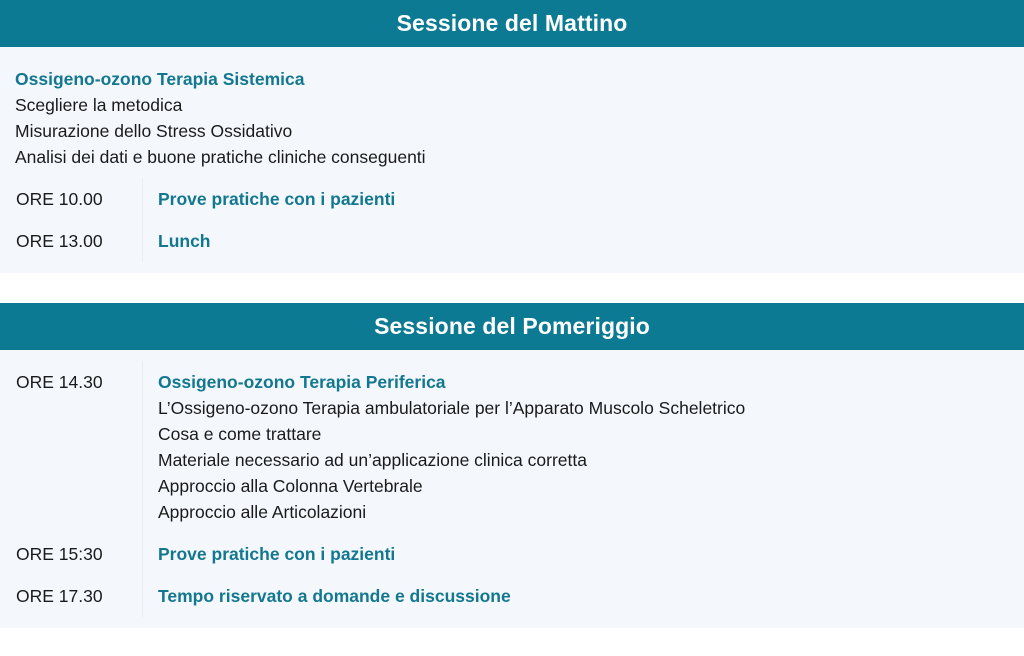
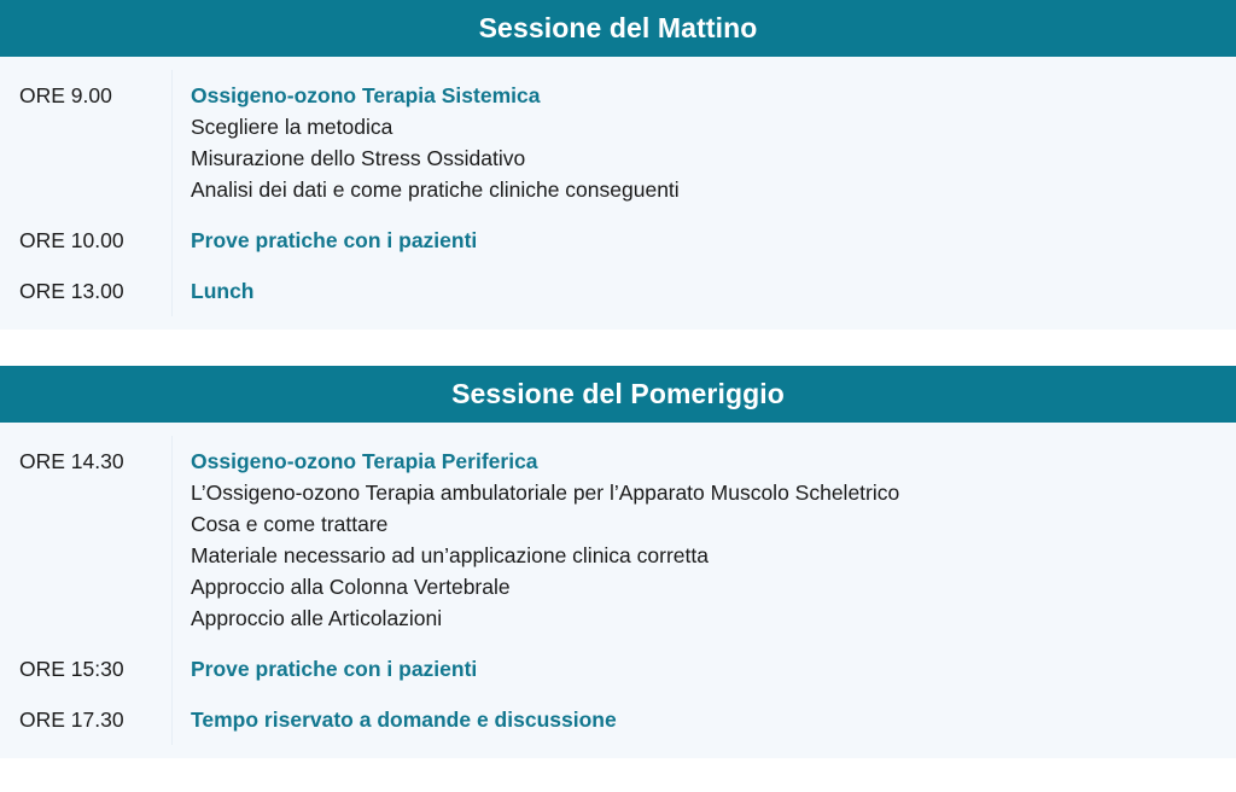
  Sessione del Mattino
+ ORE 9.00
  Ossigeno-ozono Terapia Sistemica
  Scegliere la metodica
  Misurazione dello Stress Ossidativo
- Analisi dei dati e buone pratiche cliniche conseguenti
+ Analisi dei dati e come pratiche cliniche conseguenti
  ORE 10.00
  Prove pratiche con i pazienti
  ORE 13.00
  Lunch
  Sessione del Pomeriggio
  ORE 14.30
  Ossigeno-ozono Terapia Periferica
  L’Ossigeno-ozono Terapia ambulatoriale per l’Apparato Muscolo Scheletrico
  Cosa e come trattare
  Materiale necessario ad un’applicazione clinica corretta
  Approccio alla Colonna Vertebrale
  Approccio alle Articolazioni
  ORE 15:30
  Prove pratiche con i pazienti
  ORE 17.30
  Tempo riservato a domande e discussione
